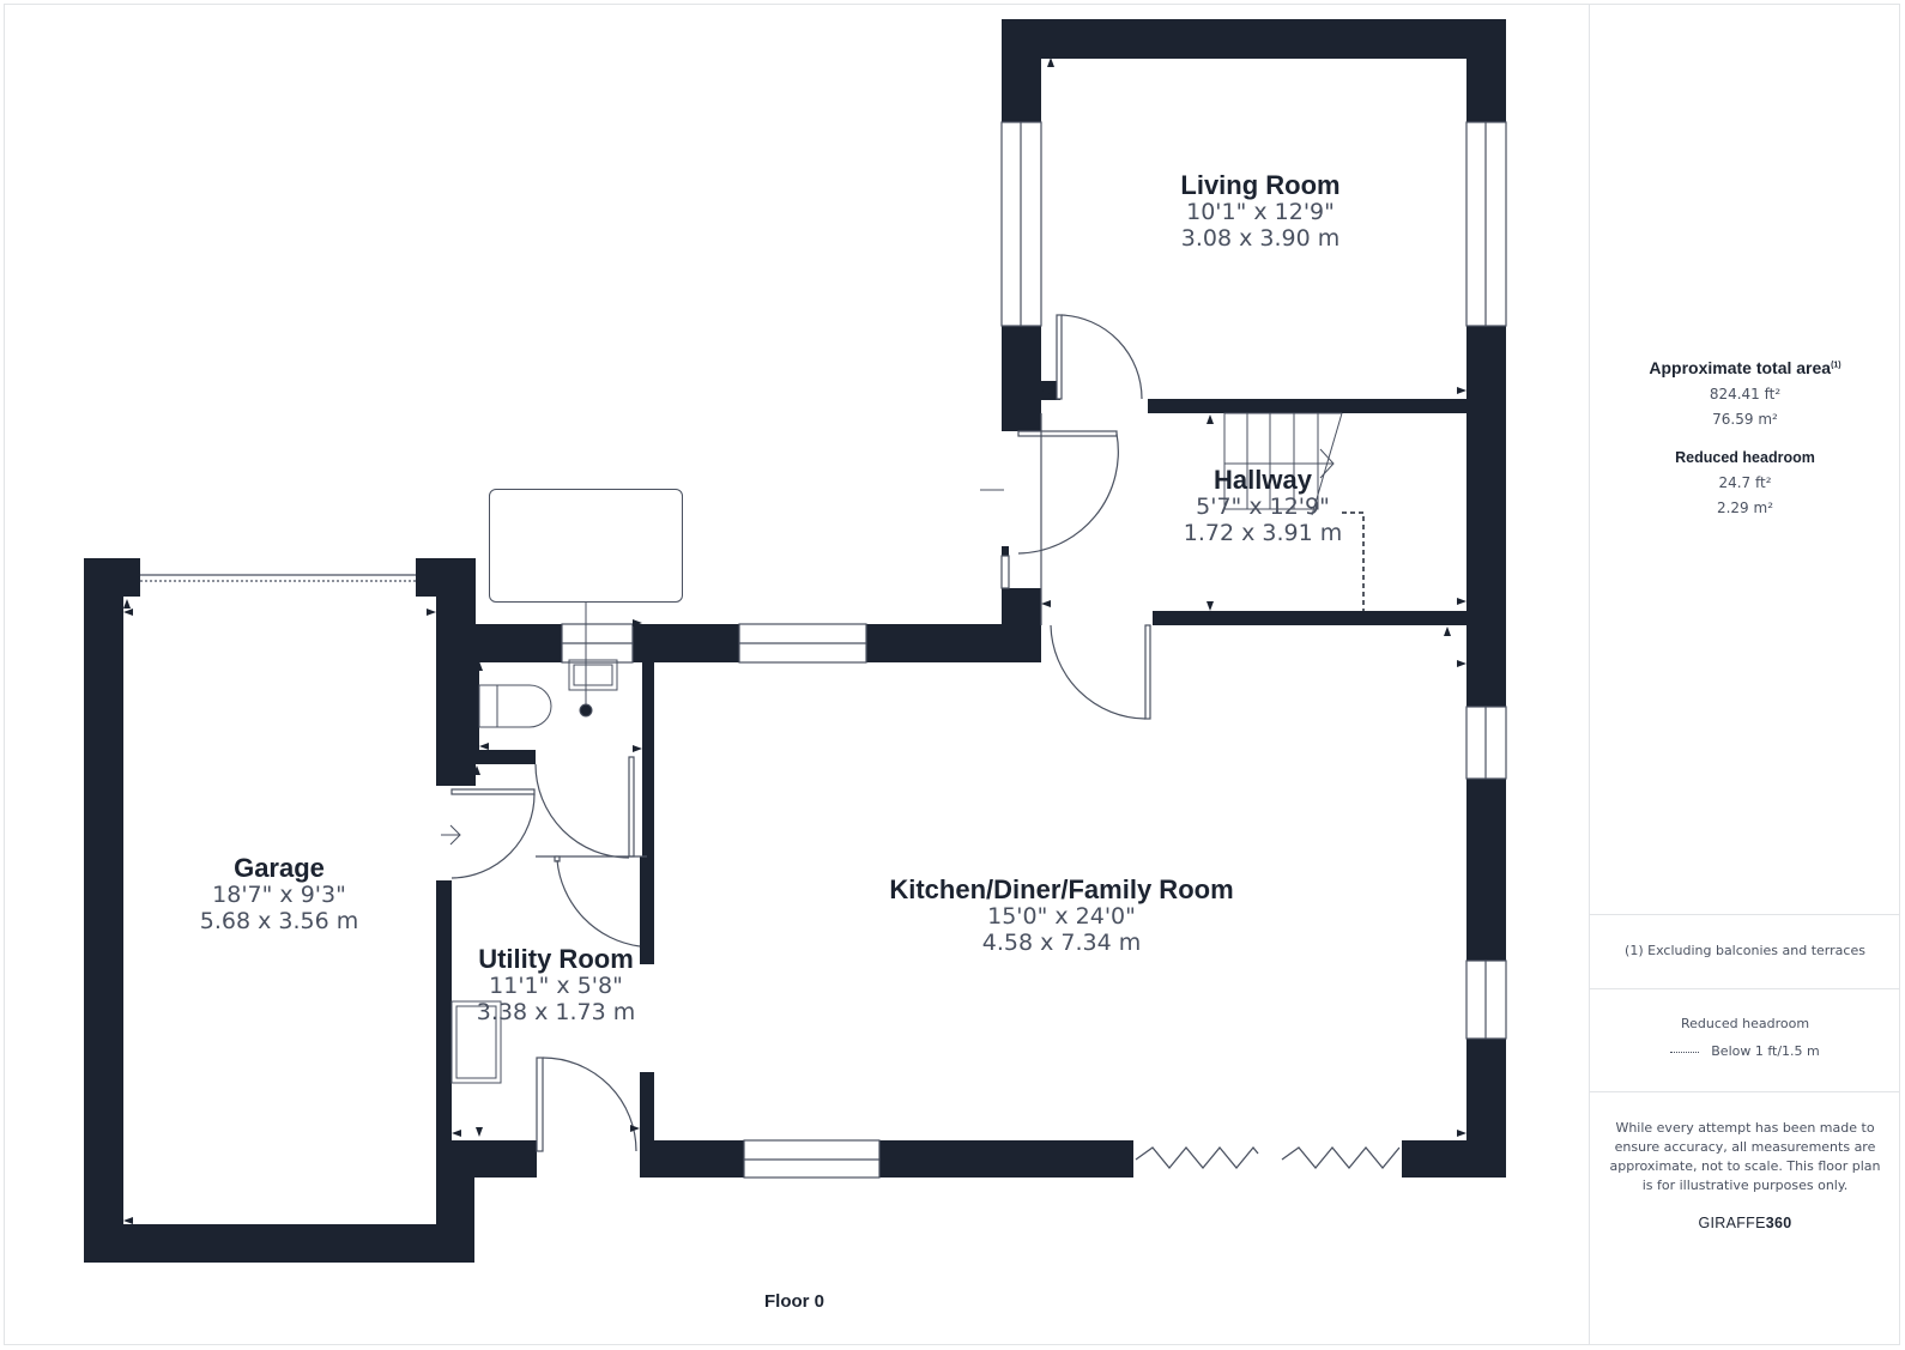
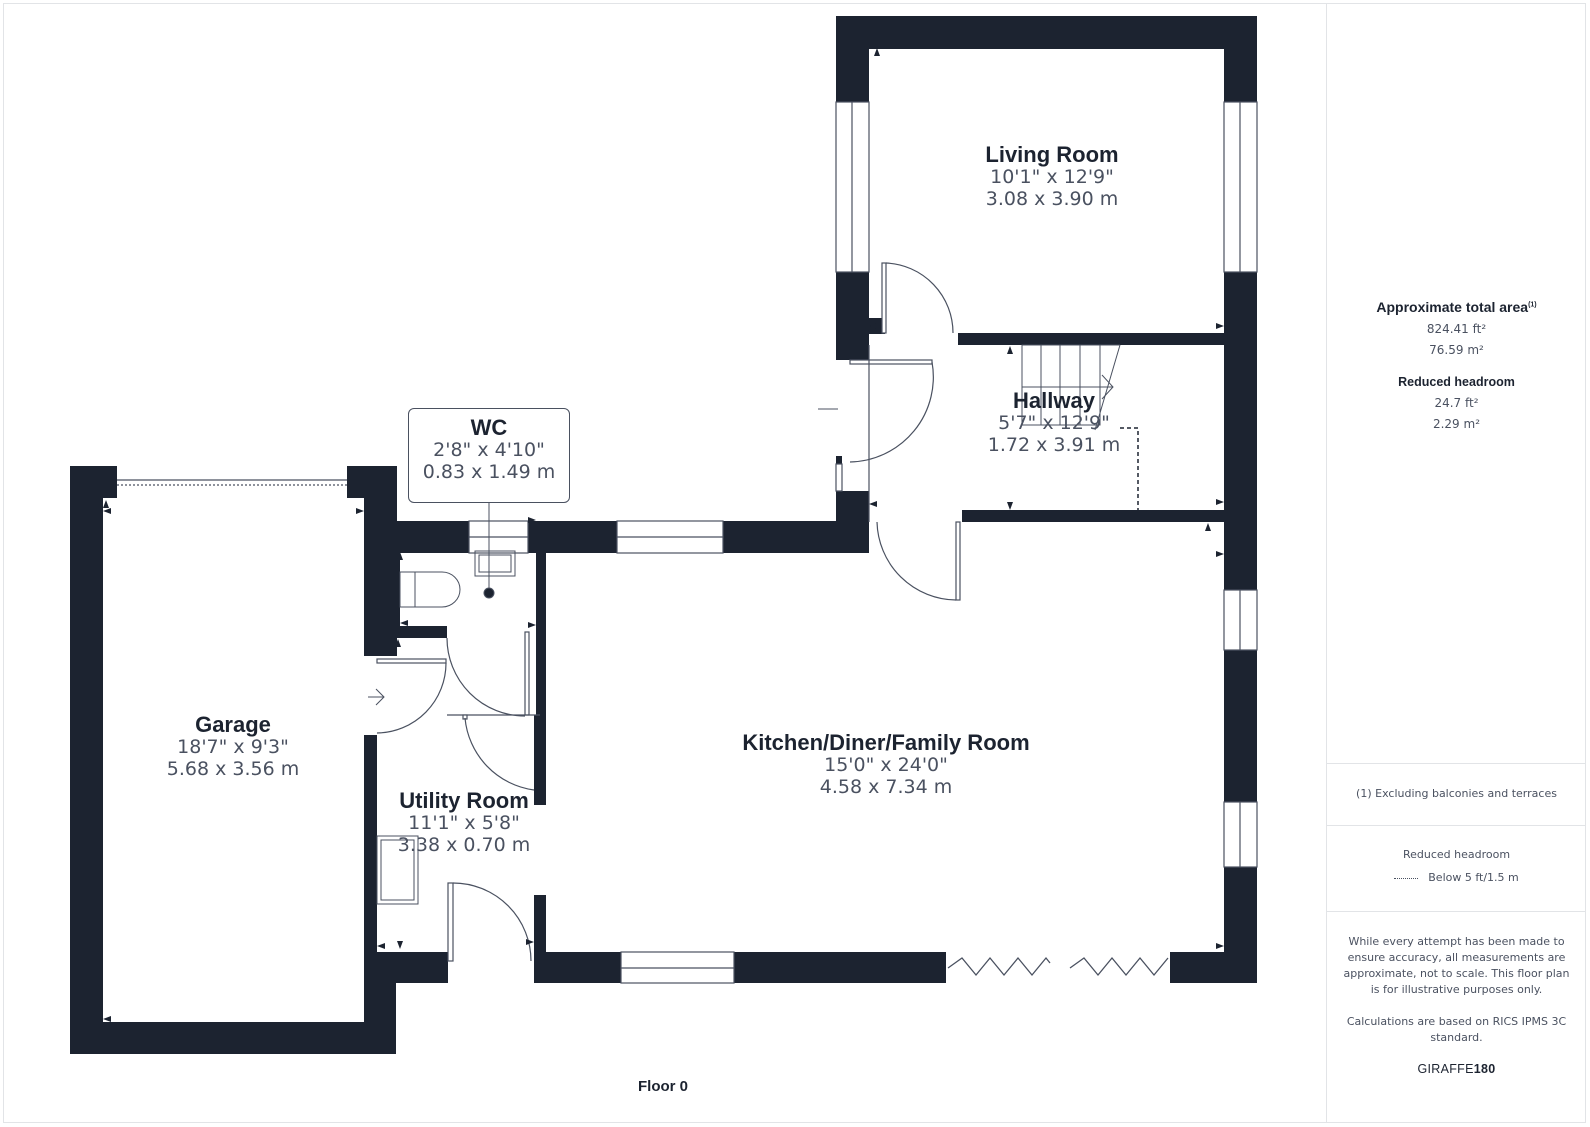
  Living Room
  10'1" x 12'9"
  3.08 x 3.90 m
  Hallway
  5'7" x 12'9"
  1.72 x 3.91 m
+ WC
+ 2'8" x 4'10"
+ 0.83 x 1.49 m
  Garage
  18'7" x 9'3"
  5.68 x 3.56 m
  Kitchen/Diner/Family Room
  15'0" x 24'0"
  4.58 x 7.34 m
  Utility Room
  11'1" x 5'8"
- 3.38 x 1.73 m
+ 3.38 x 0.70 m
  Floor 0
  Approximate total area
  824.41 ft²
  76.59 m²
  Reduced headroom
  24.7 ft²
  2.29 m²
  (1) Excluding balconies and terraces
  Reduced headroom
- Below 1 ft/1.5 m
+ Below 5 ft/1.5 m
  While every attempt has been made to ensure accuracy, all measurements are approximate, not to scale. This floor plan is for illustrative purposes only.
+ Calculations are based on RICS IPMS 3C standard.
- GIRAFFE360
+ GIRAFFE180
